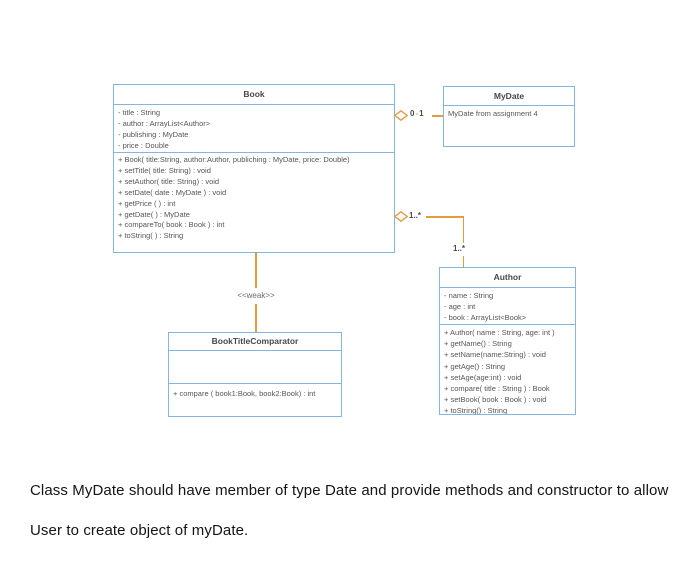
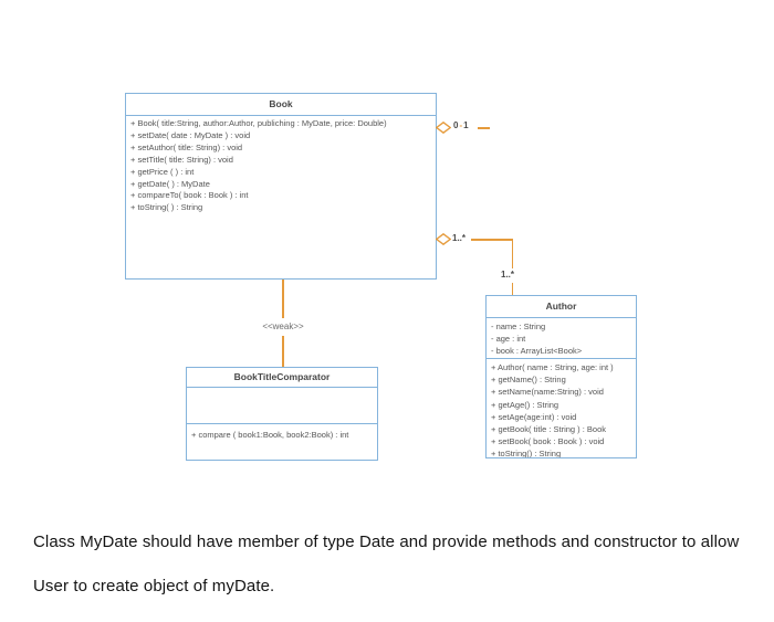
  Book
- - title : String
- - author : ArrayList<Author>
- - publishing : MyDate
- - price : Double
  + Book( title:String, author:Author, publiching : MyDate, price: Double)
- + setTitle( title: String) : void
+ + setDate( date : MyDate ) : void
  + setAuthor( title: String) : void
- + setDate( date : MyDate ) : void
+ + setTitle( title: String) : void
  + getPrice ( ) : int
  + getDate( ) : MyDate
  + compareTo( book : Book ) : int
  + toString( ) : String
- MyDate
- MyDate from assignment 4
  Author
  - name : String
  - age : int
  - book : ArrayList<Book>
  + Author( name : String, age: int )
  + getName() : String
  + setName(name:String) : void
  + getAge() : String
  + setAge(age:int) : void
- + compare( title : String ) : Book
+ + getBook( title : String ) : Book
  + setBook( book : Book ) : void
  + toString() : String
  BookTitleComparator
  + compare ( book1:Book, book2:Book) : int
  0-1
  1..*
  1..*
  <<weak>>
  Class MyDate should have member of type Date and provide methods and constructor to allow
  User to create object of myDate.
